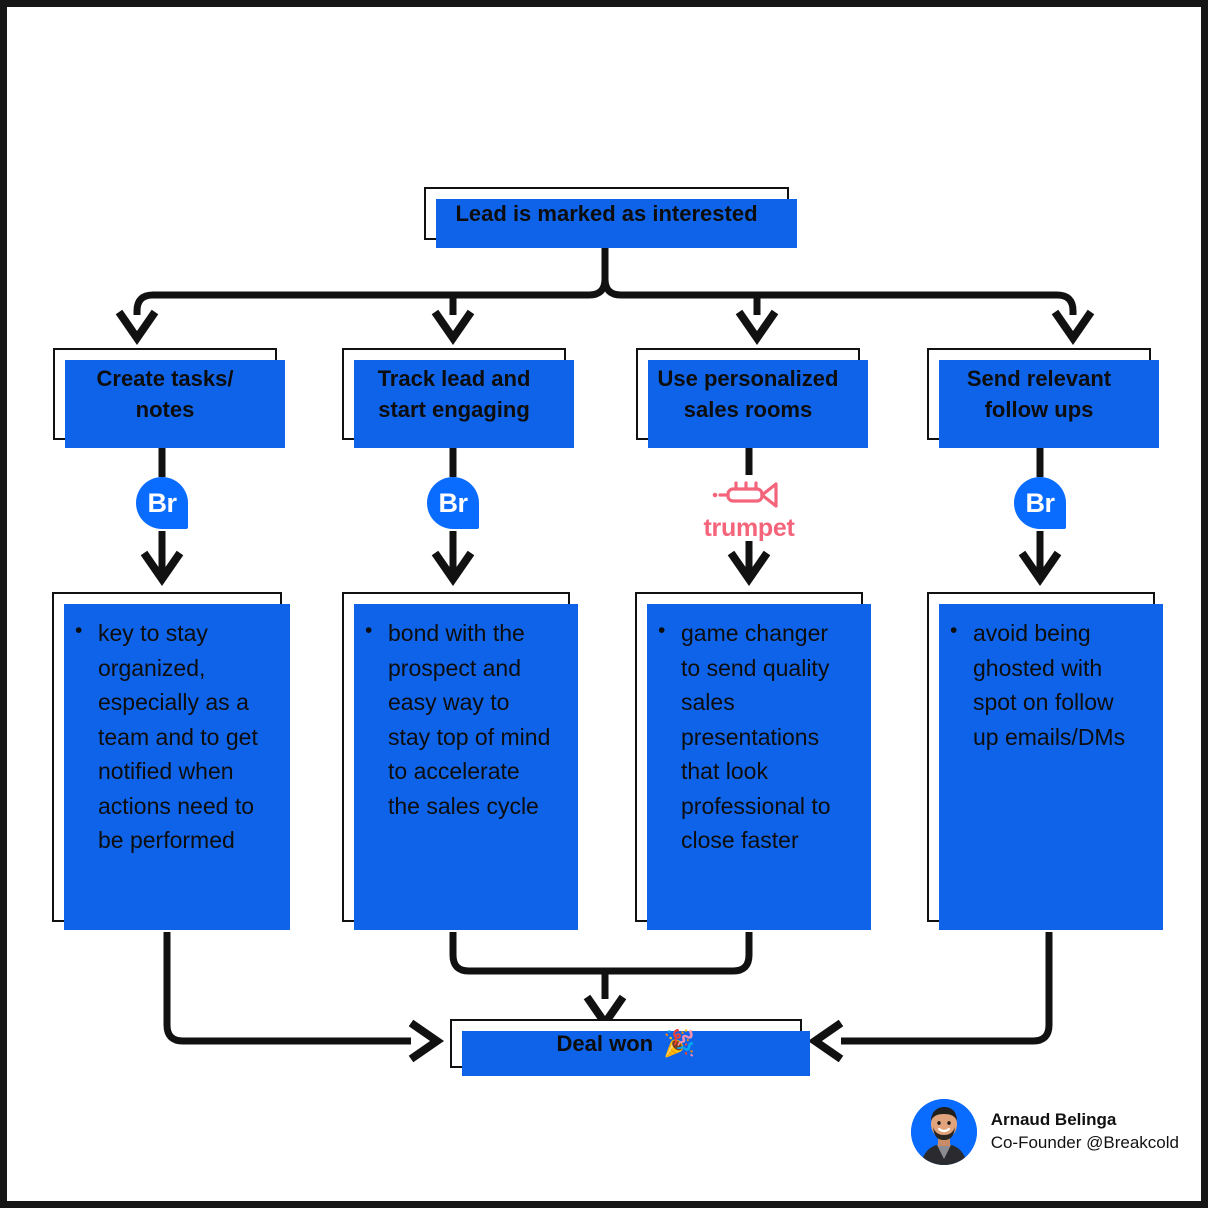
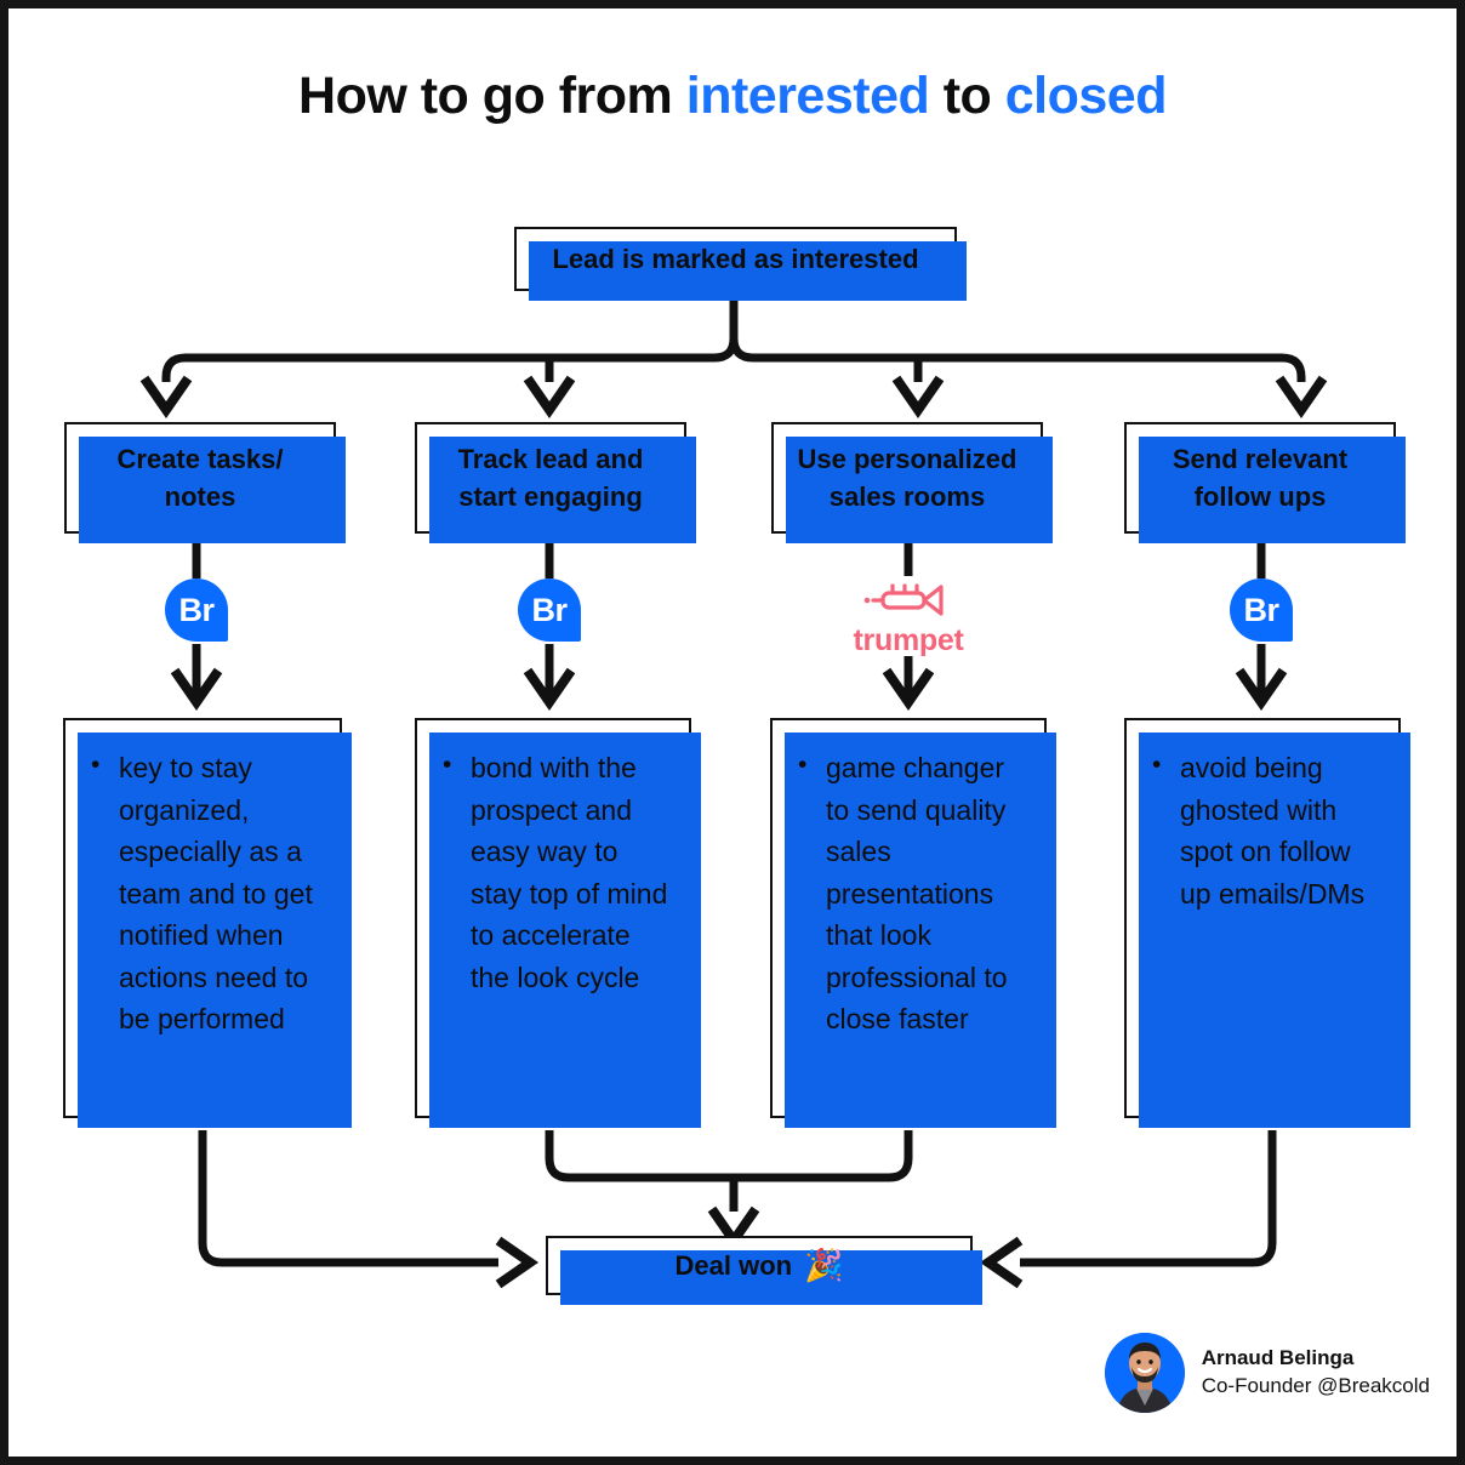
+ How to go from interested to closed
  Lead is marked as interested
  Create tasks/
  notes
  Track lead and
  start engaging
  Use personalized
  sales rooms
  Send relevant
  follow ups
  Br
  Br
  trumpet
  Br
  key to stay organized, especially as a team and to get notified when actions need to be performed
- bond with the prospect and easy way to stay top of mind to accelerate the sales cycle
+ bond with the prospect and easy way to stay top of mind to accelerate the look cycle
  game changer to send quality sales presentations that look professional to close faster
  avoid being ghosted with spot on follow up emails/DMs
  Deal won
  🎉
  Arnaud Belinga
  Co-Founder @Breakcold
